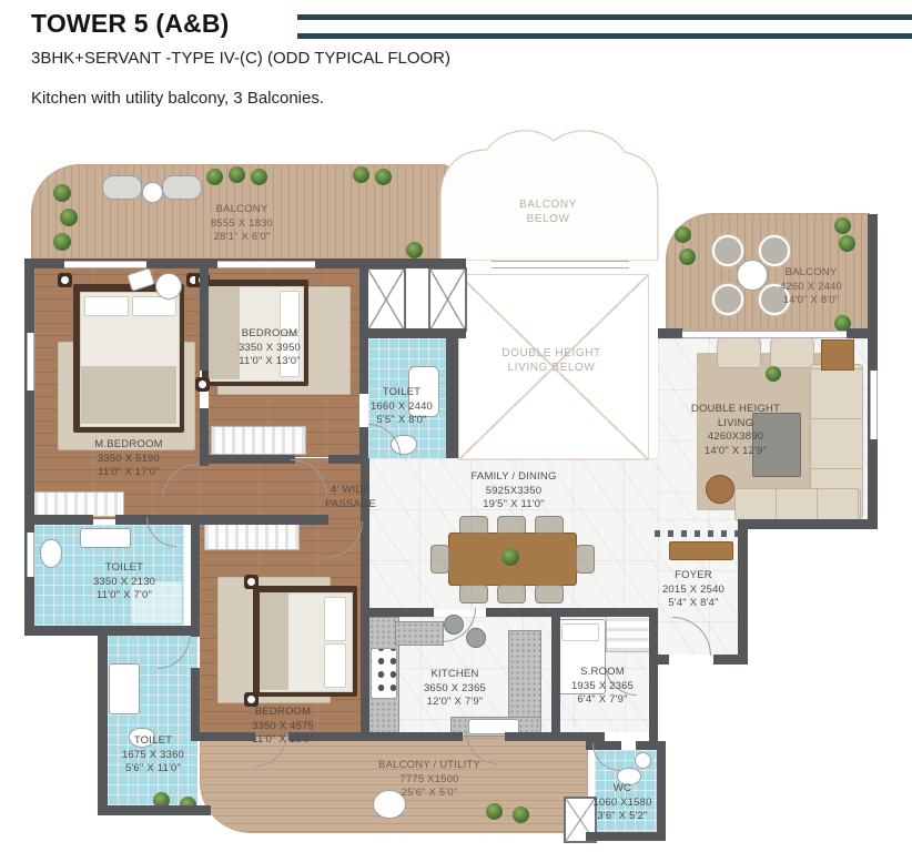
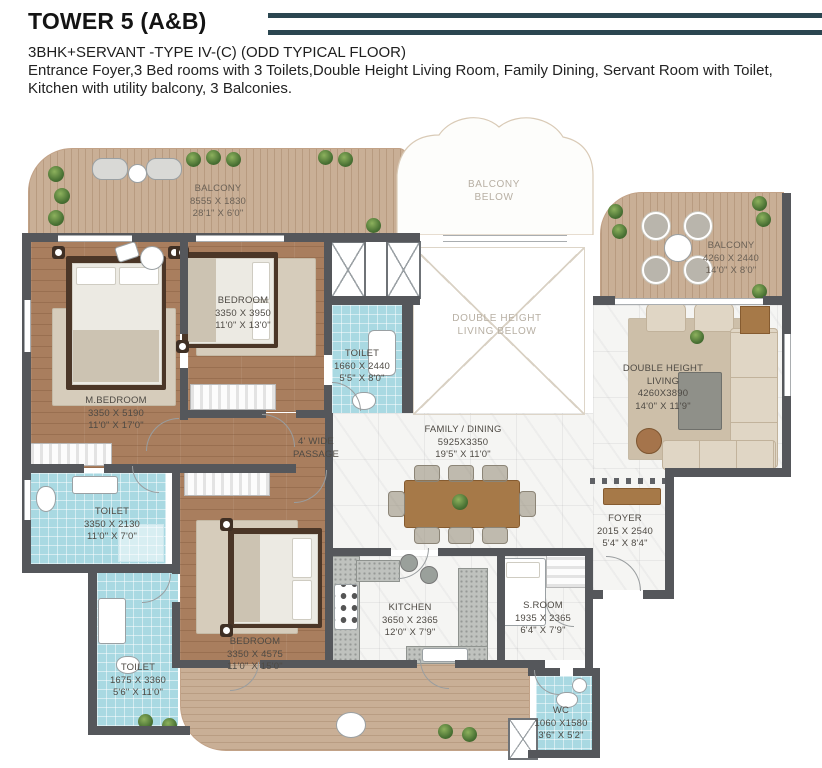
  TOWER 5 (A&B)
  3BHK+SERVANT -TYPE IV-(C) (ODD TYPICAL FLOOR)
+ Entrance Foyer,3 Bed rooms with 3 Toilets,Double Height Living Room, Family Dining, Servant Room with Toilet,
  Kitchen with utility balcony, 3 Balconies.
  BALCONY
  8555 X 1830
  28'1" X 6'0"
  BALCONY
  BELOW
  BALCONY
  4260 X 2440
  14'0" X 8'0"
  M.BEDROOM
  3350 X 5190
  11'0" X 17'0"
  BEDROOM
  3350 X 3950
  11'0" X 13'0"
  TOILET
  1660 X 2440
  5'5" X 8'0"
  4' WIDE
  PASSAGE
  FAMILY / DINING
  5925X3350
  19'5" X 11'0"
  DOUBLE HEIGHT
  LIVING BELOW
  DOUBLE HEIGHT
  LIVING
  4260X3890
- 14'0" X 12'9"
+ 14'0" X 11'9"
  FOYER
  2015 X 2540
  5'4" X 8'4"
  TOILET
  3350 X 2130
  11'0" X 7'0"
  TOILET
  1675 X 3360
  5'6" X 11'0"
  BEDROOM
  3350 X 4575
  11'0" X 15'0"
  KITCHEN
  3650 X 2365
  12'0" X 7'9"
  S.ROOM
  1935 X 2365
  6'4" X 7'9"
- BALCONY / UTILITY
- 7775 X1500
- 25'6" X 5'0"
  WC
  1060 X1580
  3'6" X 5'2"
